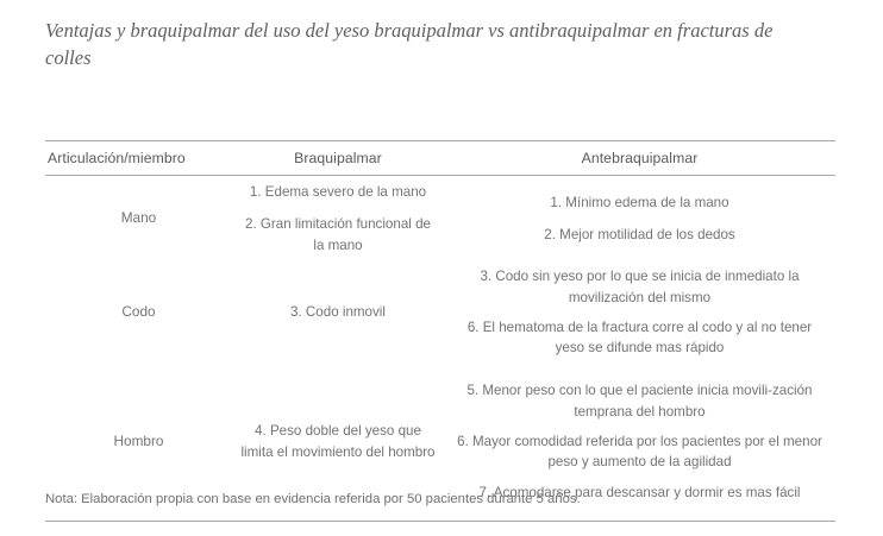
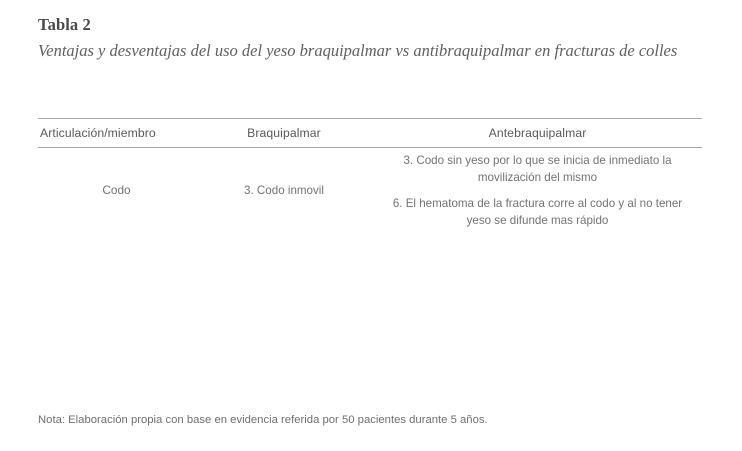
+ Tabla 2
- Ventajas y braquipalmar del uso del yeso braquipalmar vs antibraquipalmar en fracturas de colles
+ Ventajas y desventajas del uso del yeso braquipalmar vs antibraquipalmar en fracturas de colles
  Articulación/miembro	Braquipalmar	Antebraquipalmar
- Mano	1. Edema severo de la mano 2. Gran limitación funcional de la mano	1. Mínimo edema de la mano 2. Mejor motilidad de los dedos
  Codo	3. Codo inmovil	3. Codo sin yeso por lo que se inicia de inmediato la movilización del mismo 6. El hematoma de la fractura corre al codo y al no tener yeso se difunde mas rápido
- Hombro	4. Peso doble del yeso que limita el movimiento del hombro	5. Menor peso con lo que el paciente inicia movili-zación temprana del hombro 6. Mayor comodidad referida por los pacientes por el menor peso y aumento de la agilidad 7. Acomodarse para descansar y dormir es mas fácil
  Nota: Elaboración propia con base en evidencia referida por 50 pacientes durante 5 años.
